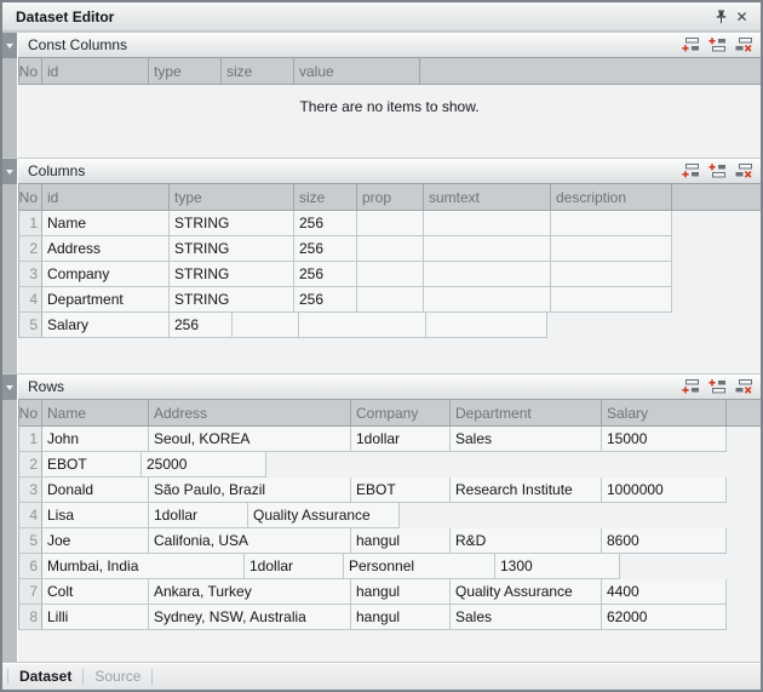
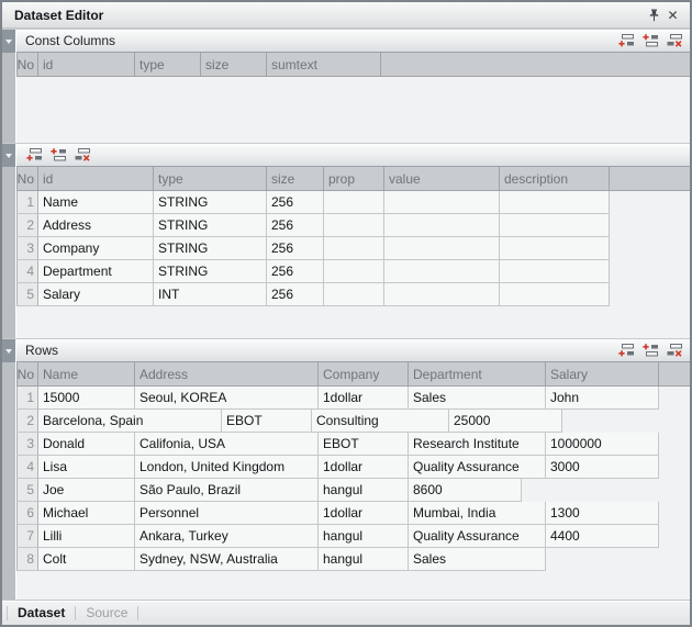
  Dataset Editor
  ✕
  Const Columns
  No
  id
  type
  size
- value
+ sumtext
- There are no items to show.
- Columns
  No
  id
  type
  size
  prop
- sumtext
+ value
  description
  1
  Name
  STRING
  256
  2
  Address
  STRING
  256
  3
  Company
  STRING
  256
  4
  Department
  STRING
  256
  5
  Salary
+ INT
  256
  Rows
  No
  Name
  Address
  Company
  Department
  Salary
  1
- John
+ 15000
  Seoul, KOREA
  1dollar
  Sales
- 15000
+ John
  2
+ Barcelona, Spain
  EBOT
+ Consulting
  25000
  3
  Donald
- São Paulo, Brazil
+ Califonia, USA
  EBOT
  Research Institute
  1000000
  4
  Lisa
+ London, United Kingdom
  1dollar
  Quality Assurance
+ 3000
  5
  Joe
- Califonia, USA
+ São Paulo, Brazil
  hangul
- R&D
  8600
  6
+ Michael
- Mumbai, India
+ Personnel
  1dollar
- Personnel
+ Mumbai, India
  1300
  7
- Colt
+ Lilli
  Ankara, Turkey
  hangul
  Quality Assurance
  4400
  8
- Lilli
+ Colt
  Sydney, NSW, Australia
  hangul
  Sales
- 62000
  Dataset
  Source
